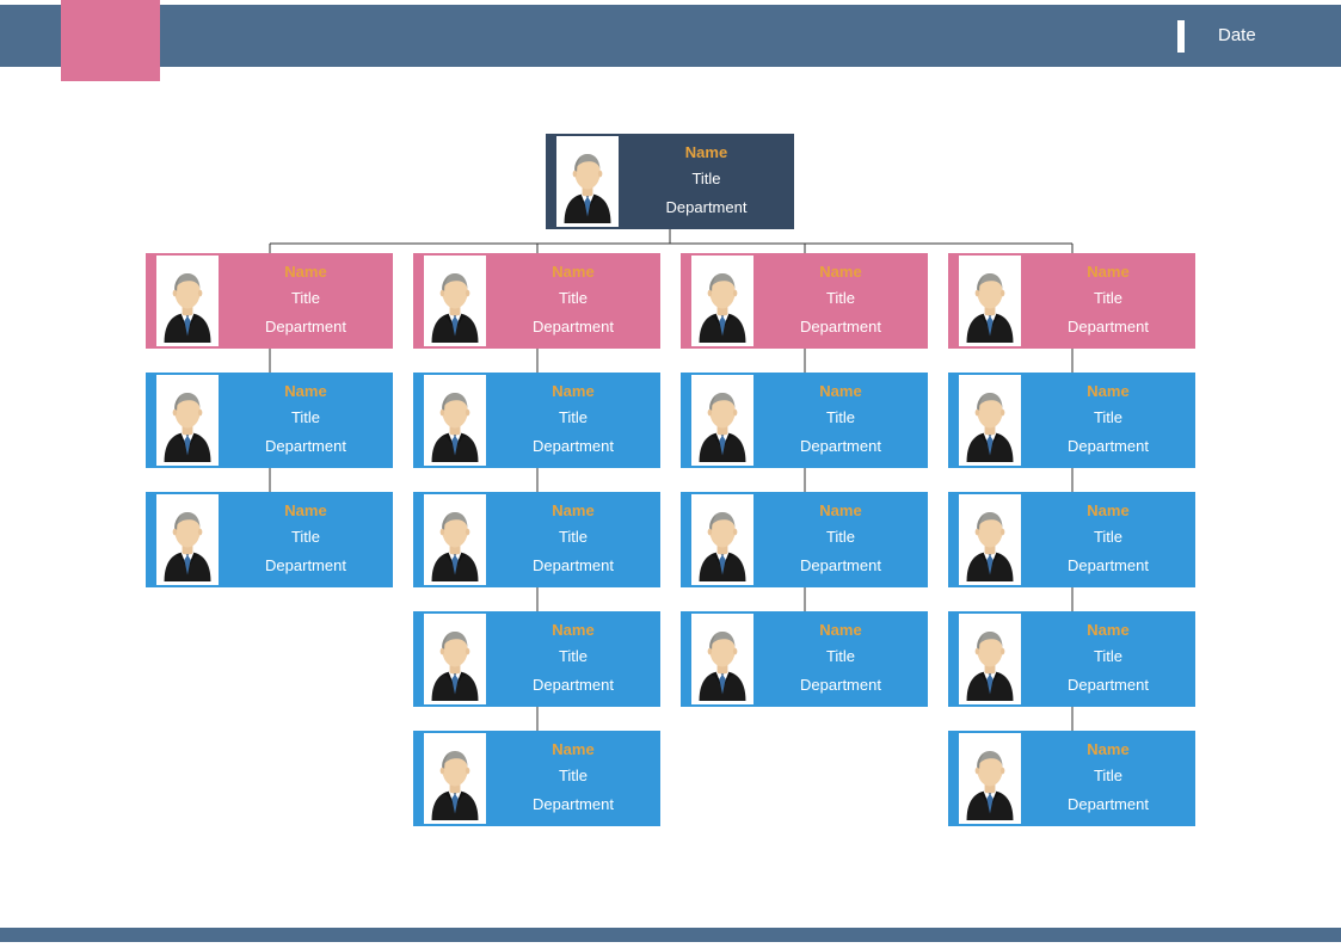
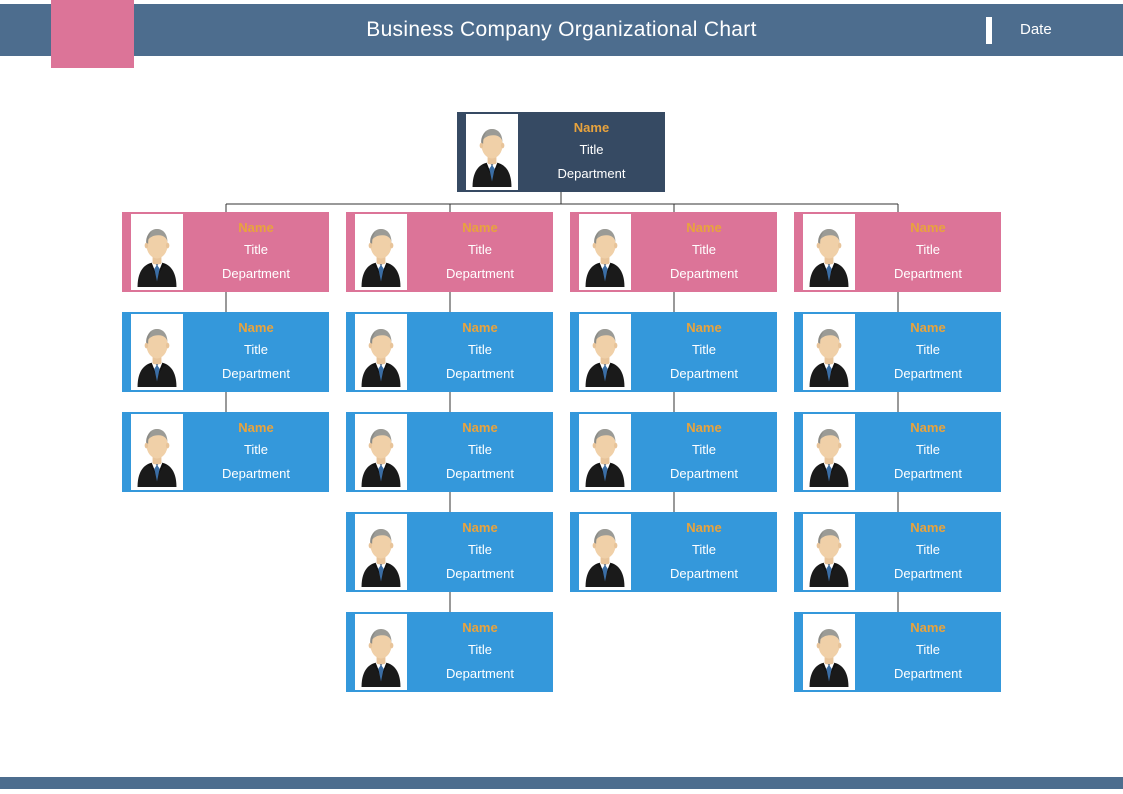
+ Business Company Organizational Chart
  Date
  Name
  Title
  Department
  Name
  Title
  Department
  Name
  Title
  Department
  Name
  Title
  Department
  Name
  Title
  Department
  Name
  Title
  Department
  Name
  Title
  Department
  Name
  Title
  Department
  Name
  Title
  Department
  Name
  Title
  Department
  Name
  Title
  Department
  Name
  Title
  Department
  Name
  Title
  Department
  Name
  Title
  Department
  Name
  Title
  Department
  Name
  Title
  Department
  Name
  Title
  Department
  Name
  Title
  Department
